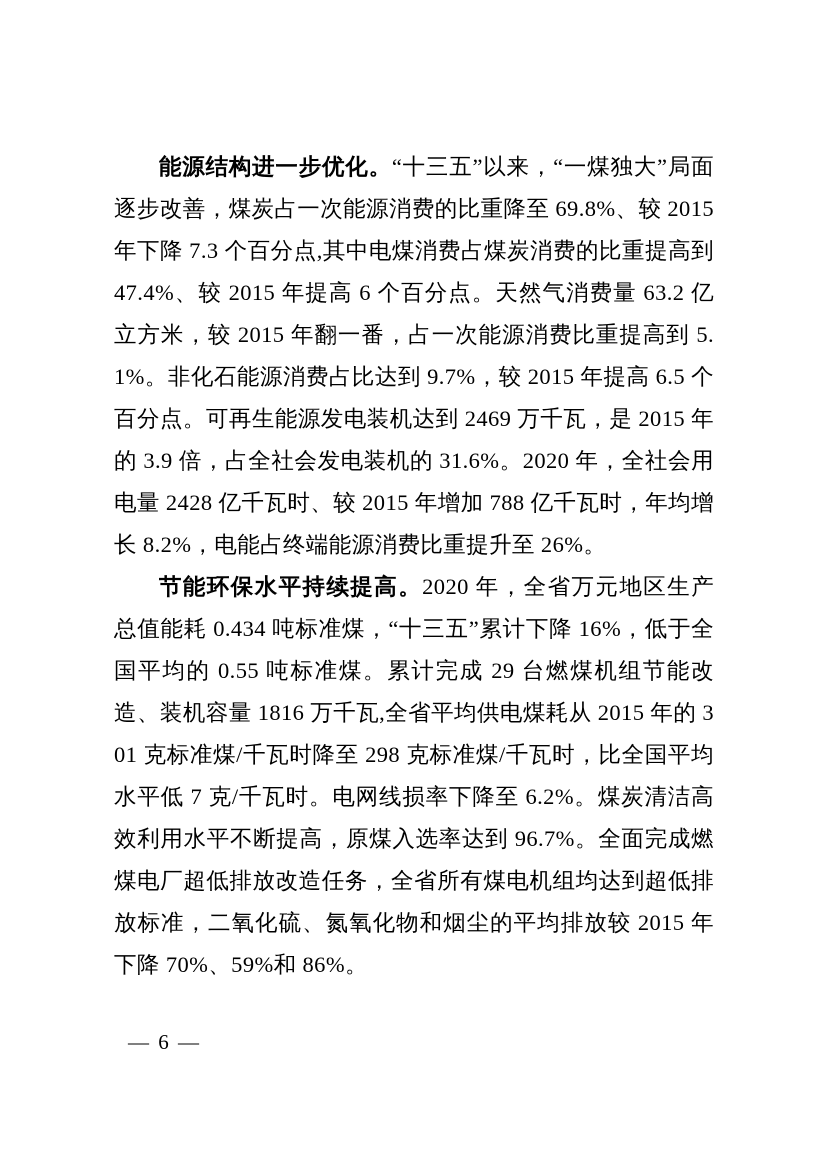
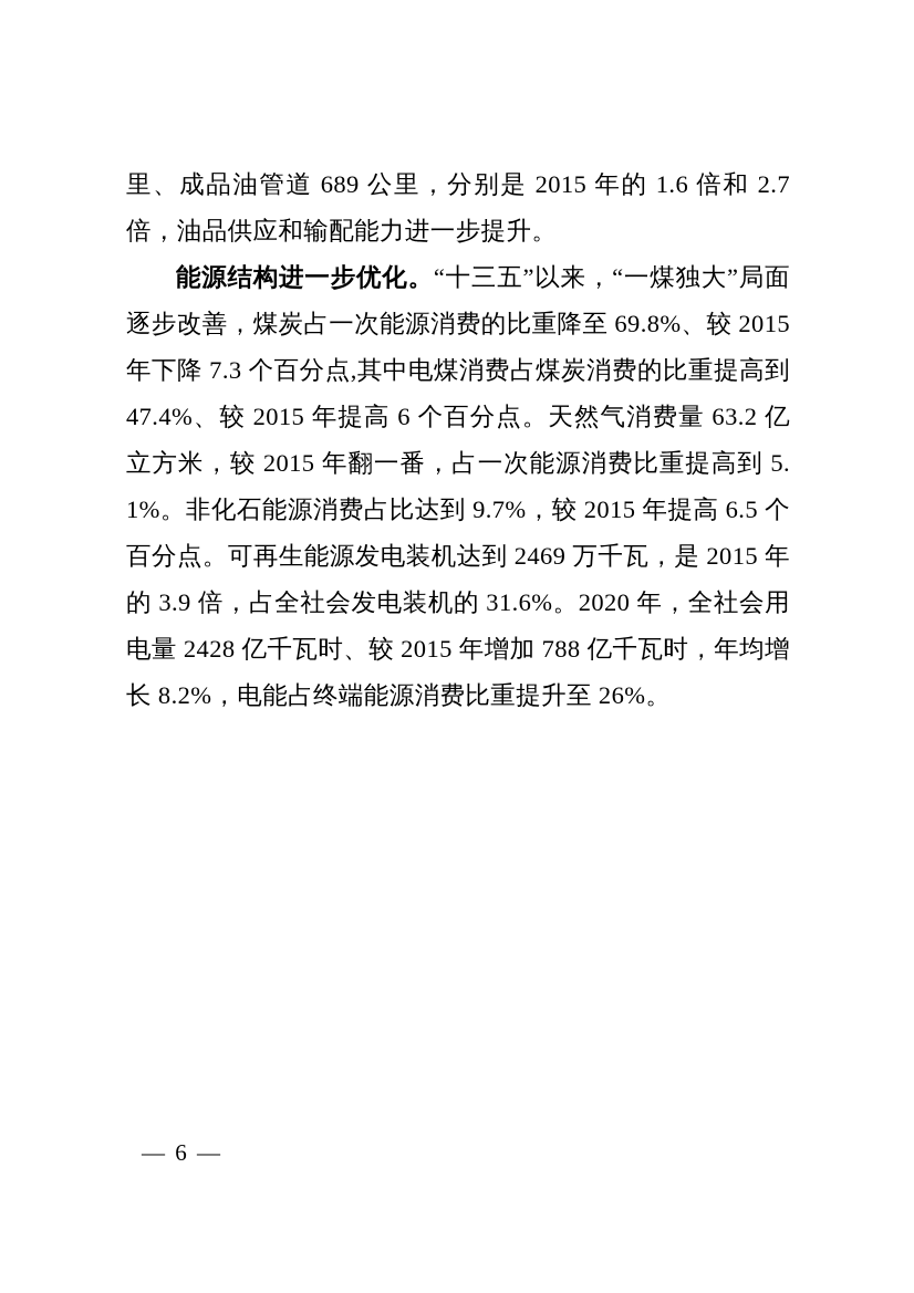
+ 里、成品油管道 689 公里，分别是 2015 年的 1.6 倍和 2.7 倍，油品供应和输配能力进一步提升。
  能源结构进一步优化。“十三五”以来，“一煤独大”局面逐步改善，煤炭占一次能源消费的比重降至 69.8%、较 2015 年下降 7.3 个百分点,其中电煤消费占煤炭消费的比重提高到 47.4%、较 2015 年提高 6 个百分点。天然气消费量 63.2 亿立方米，较 2015 年翻一番，占一次能源消费比重提高到 5.1%。非化石能源消费占比达到 9.7%，较 2015 年提高 6.5 个百分点。可再生能源发电装机达到 2469 万千瓦，是 2015 年的 3.9 倍，占全社会发电装机的 31.6%。2020 年，全社会用电量 2428 亿千瓦时、较 2015 年增加 788 亿千瓦时，年均增长 8.2%，电能占终端能源消费比重提升至 26%。
- 节能环保水平持续提高。2020 年，全省万元地区生产总值能耗 0.434 吨标准煤，“十三五”累计下降 16%，低于全国平均的 0.55 吨标准煤。累计完成 29 台燃煤机组节能改造、装机容量 1816 万千瓦,全省平均供电煤耗从 2015 年的 301 克标准煤/千瓦时降至 298 克标准煤/千瓦时，比全国平均水平低 7 克/千瓦时。电网线损率下降至 6.2%。煤炭清洁高效利用水平不断提高，原煤入选率达到 96.7%。全面完成燃煤电厂超低排放改造任务，全省所有煤电机组均达到超低排放标准，二氧化硫、氮氧化物和烟尘的平均排放较 2015 年下降 70%、59%和 86%。
  — 6 —
